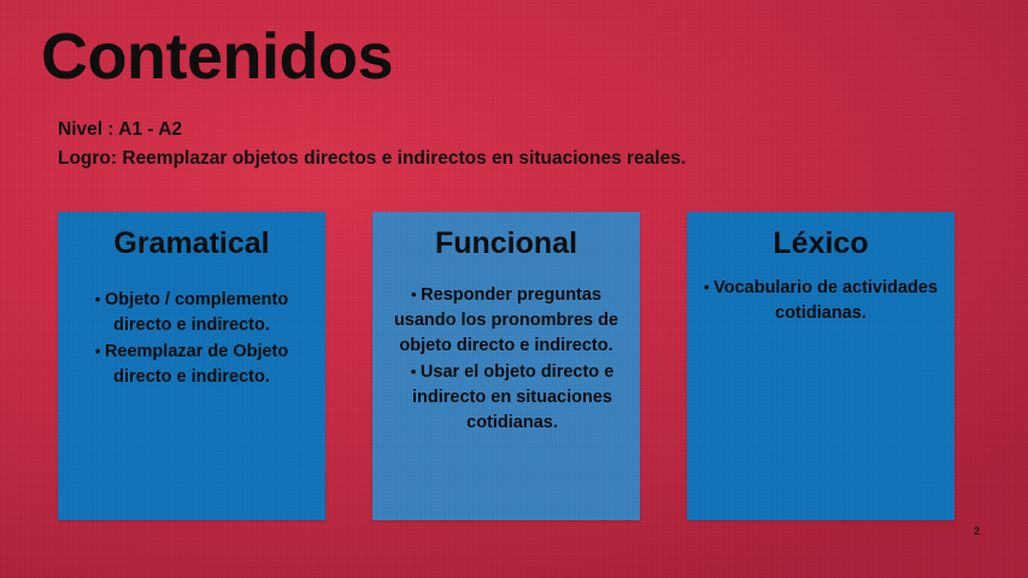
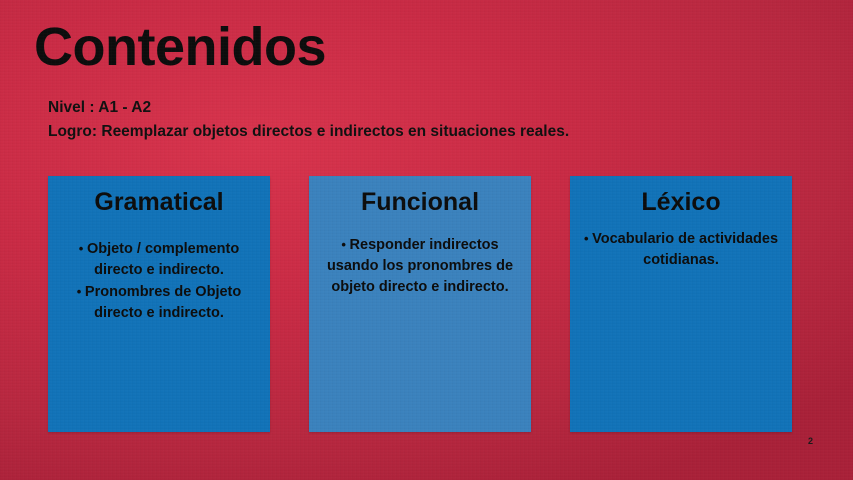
  Contenidos
  Nivel : A1 - A2
  Logro: Reemplazar objetos directos e indirectos en situaciones reales.
  Gramatical
  • Objeto / complemento directo e indirecto.
- • Reemplazar de Objeto directo e indirecto.
+ • Pronombres de Objeto directo e indirecto.
  Funcional
- • Responder preguntas usando los pronombres de objeto directo e indirecto.
+ • Responder indirectos usando los pronombres de objeto directo e indirecto.
- • Usar el objeto directo e indirecto en situaciones cotidianas.
  Léxico
  • Vocabulario de actividades cotidianas.
  2
